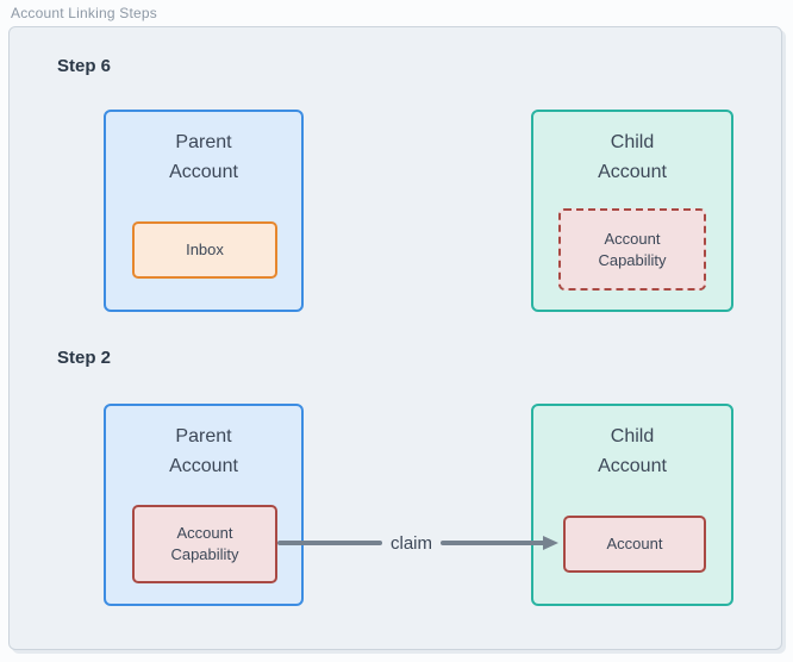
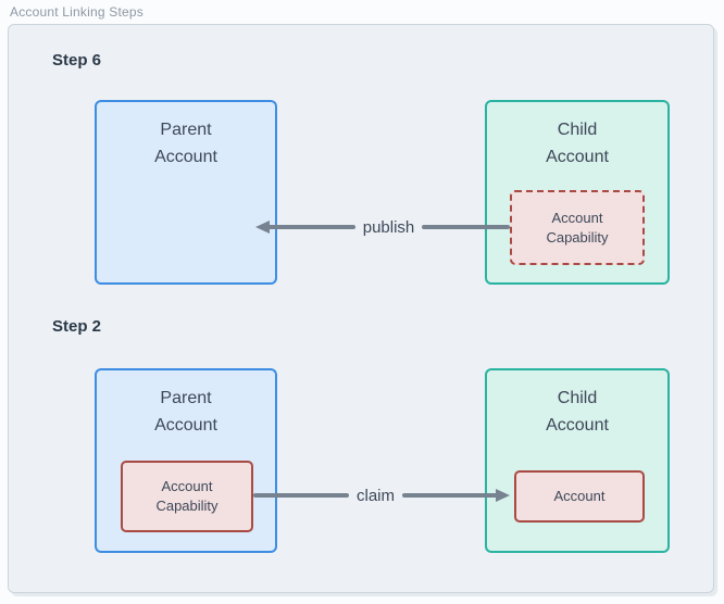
  Account Linking Steps
  Step 6
  Parent
  Account
- Inbox
  Child
  Account
  Account
  Capability
+ publish
  Step 2
  Parent
  Account
  Account
  Capability
  Child
  Account
  Account
  claim
